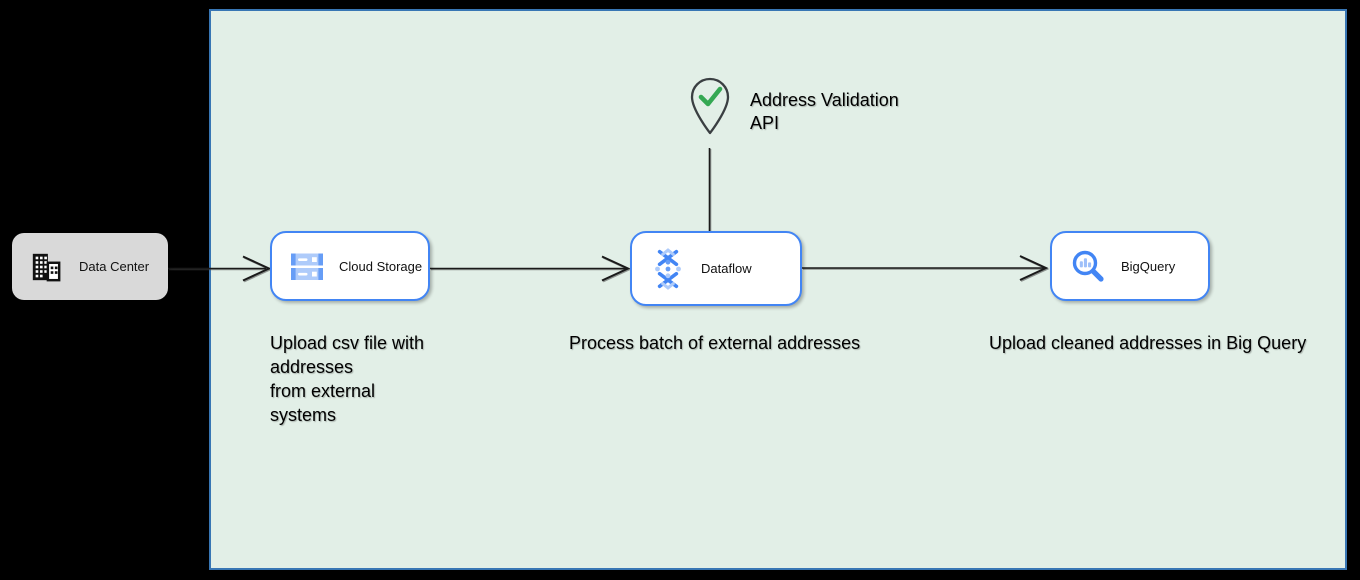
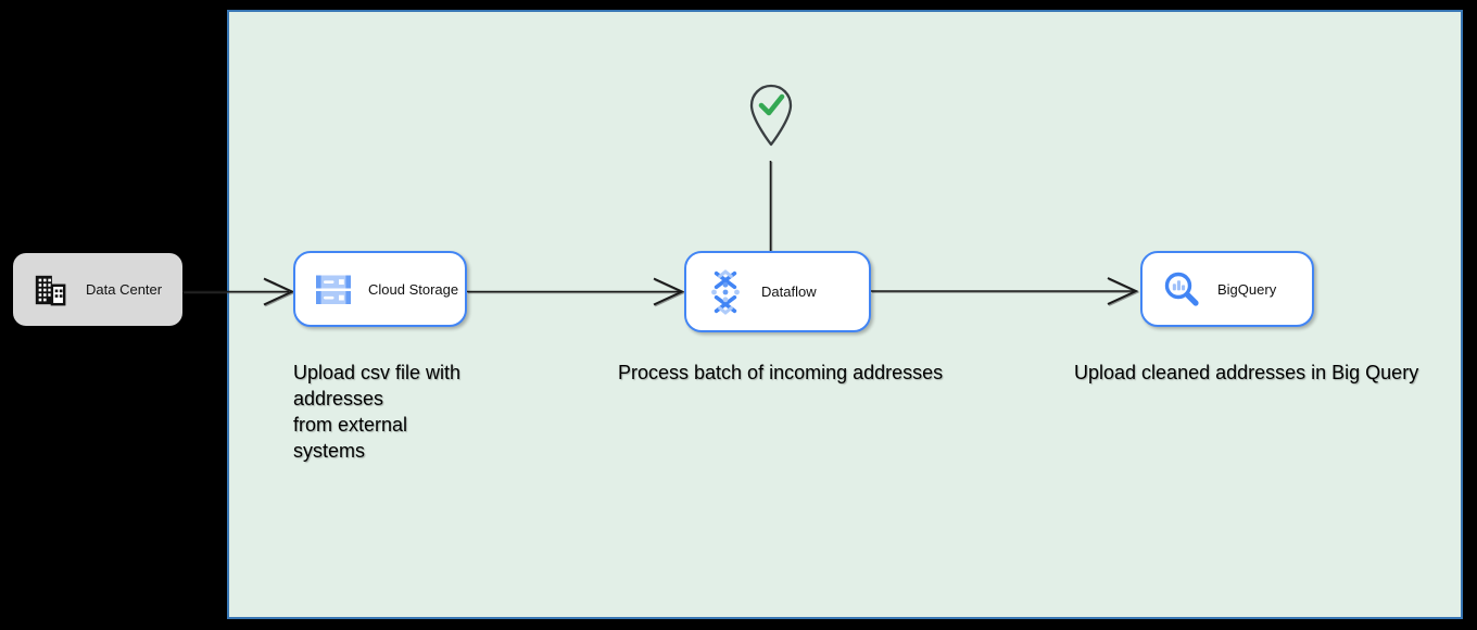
  Data Center
  Cloud Storage
  Dataflow
  BigQuery
- Address Validation
- API
  Upload csv file with
  addresses
  from external
  systems
- Process batch of external addresses
+ Process batch of incoming addresses
  Upload cleaned addresses in Big Query
